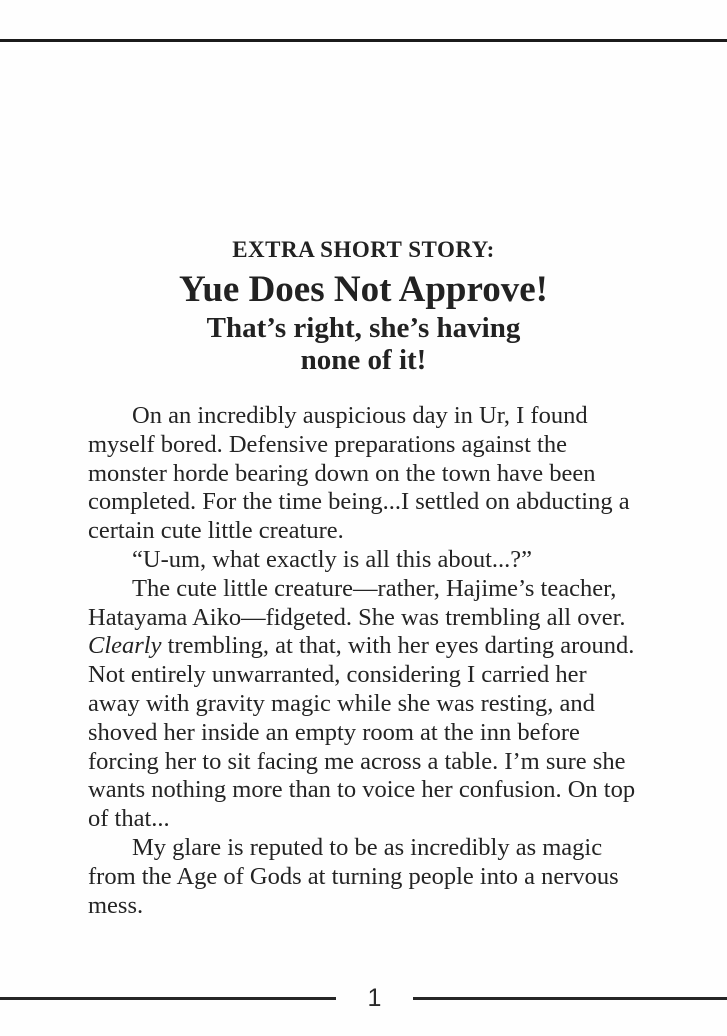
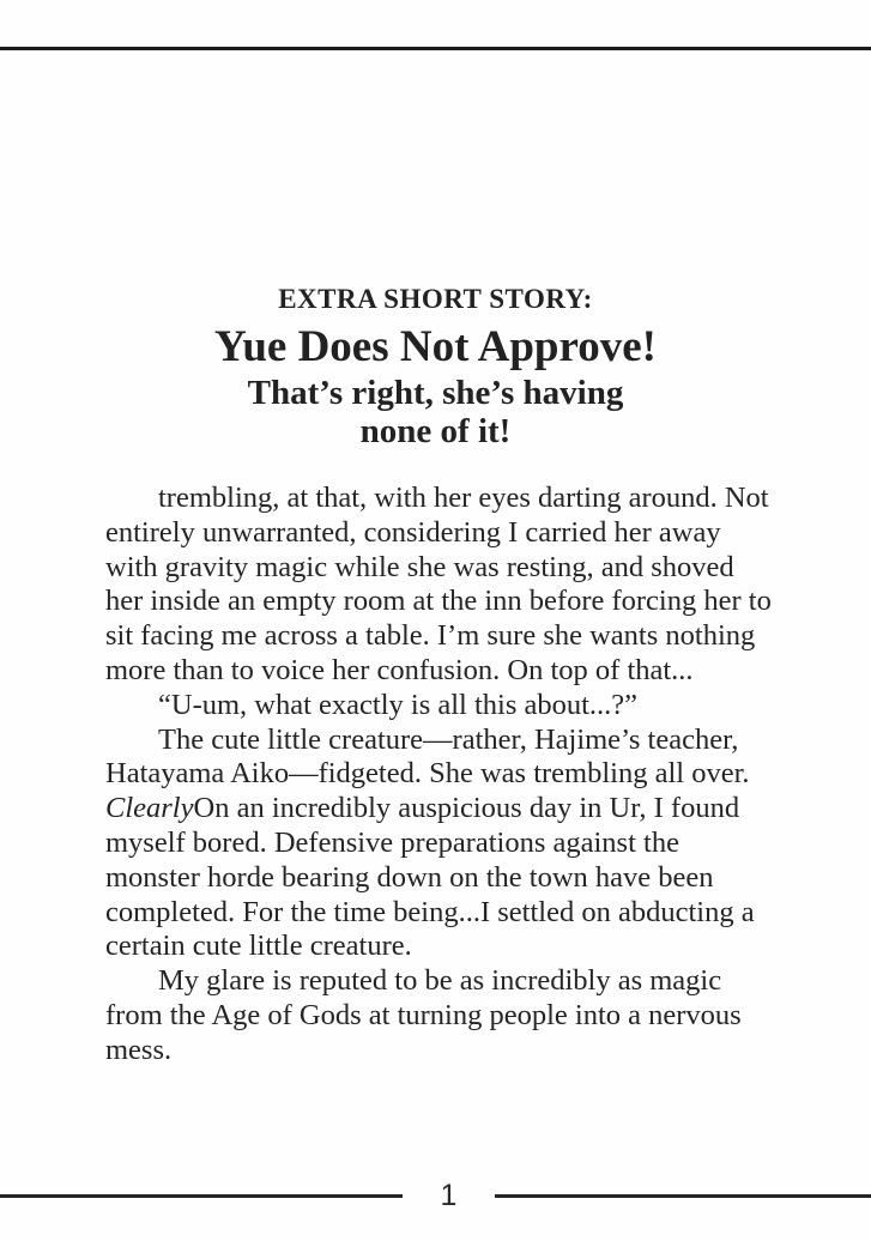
  EXTRA SHORT STORY:
  Yue Does Not Approve!
  That’s right, she’s having
  none of it!
- On an incredibly auspicious day in Ur, I found myself bored. Defensive preparations against the monster horde bearing down on the town have been completed. For the time being...I settled on abducting a certain cute little creature.
+ trembling, at that, with her eyes darting around. Not entirely unwarranted, considering I carried her away with gravity magic while she was resting, and shoved her inside an empty room at the inn before forcing her to sit facing me across a table. I’m sure she wants nothing more than to voice her confusion. On top of that...
  “U-um, what exactly is all this about...?”
- The cute little creature—rather, Hajime’s teacher, Hatayama Aiko—fidgeted. She was trembling all over. Clearly trembling, at that, with her eyes darting around. Not entirely unwarranted, considering I carried her away with gravity magic while she was resting, and shoved her inside an empty room at the inn before forcing her to sit facing me across a table. I’m sure she wants nothing more than to voice her confusion. On top of that...
+ The cute little creature—rather, Hajime’s teacher, Hatayama Aiko—fidgeted. She was trembling all over. ClearlyOn an incredibly auspicious day in Ur, I found myself bored. Defensive preparations against the monster horde bearing down on the town have been completed. For the time being...I settled on abducting a certain cute little creature.
  My glare is reputed to be as incredibly as magic from the Age of Gods at turning people into a nervous mess.
  1
